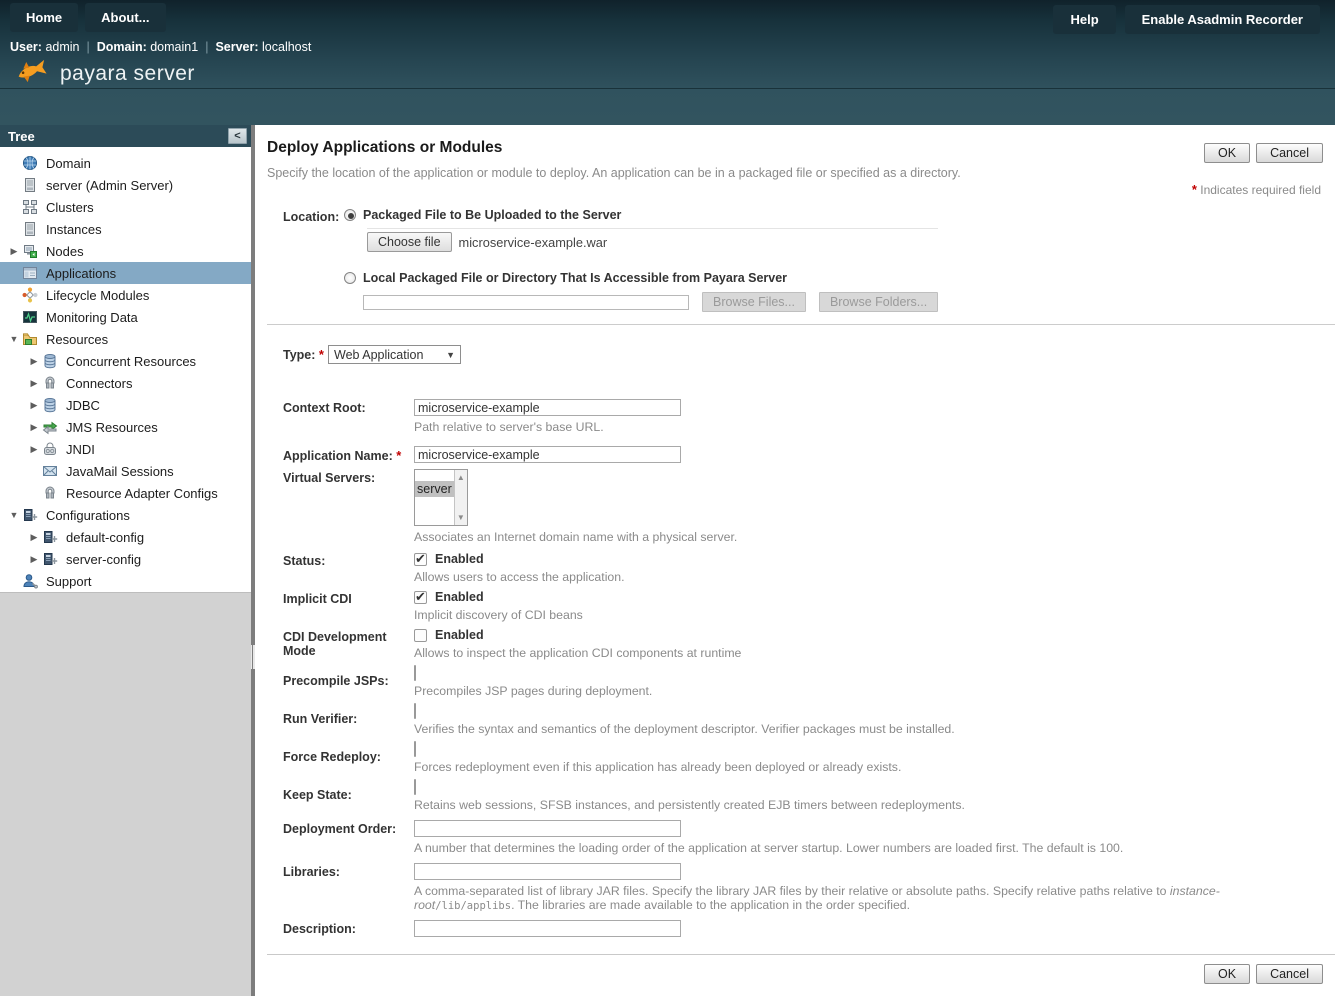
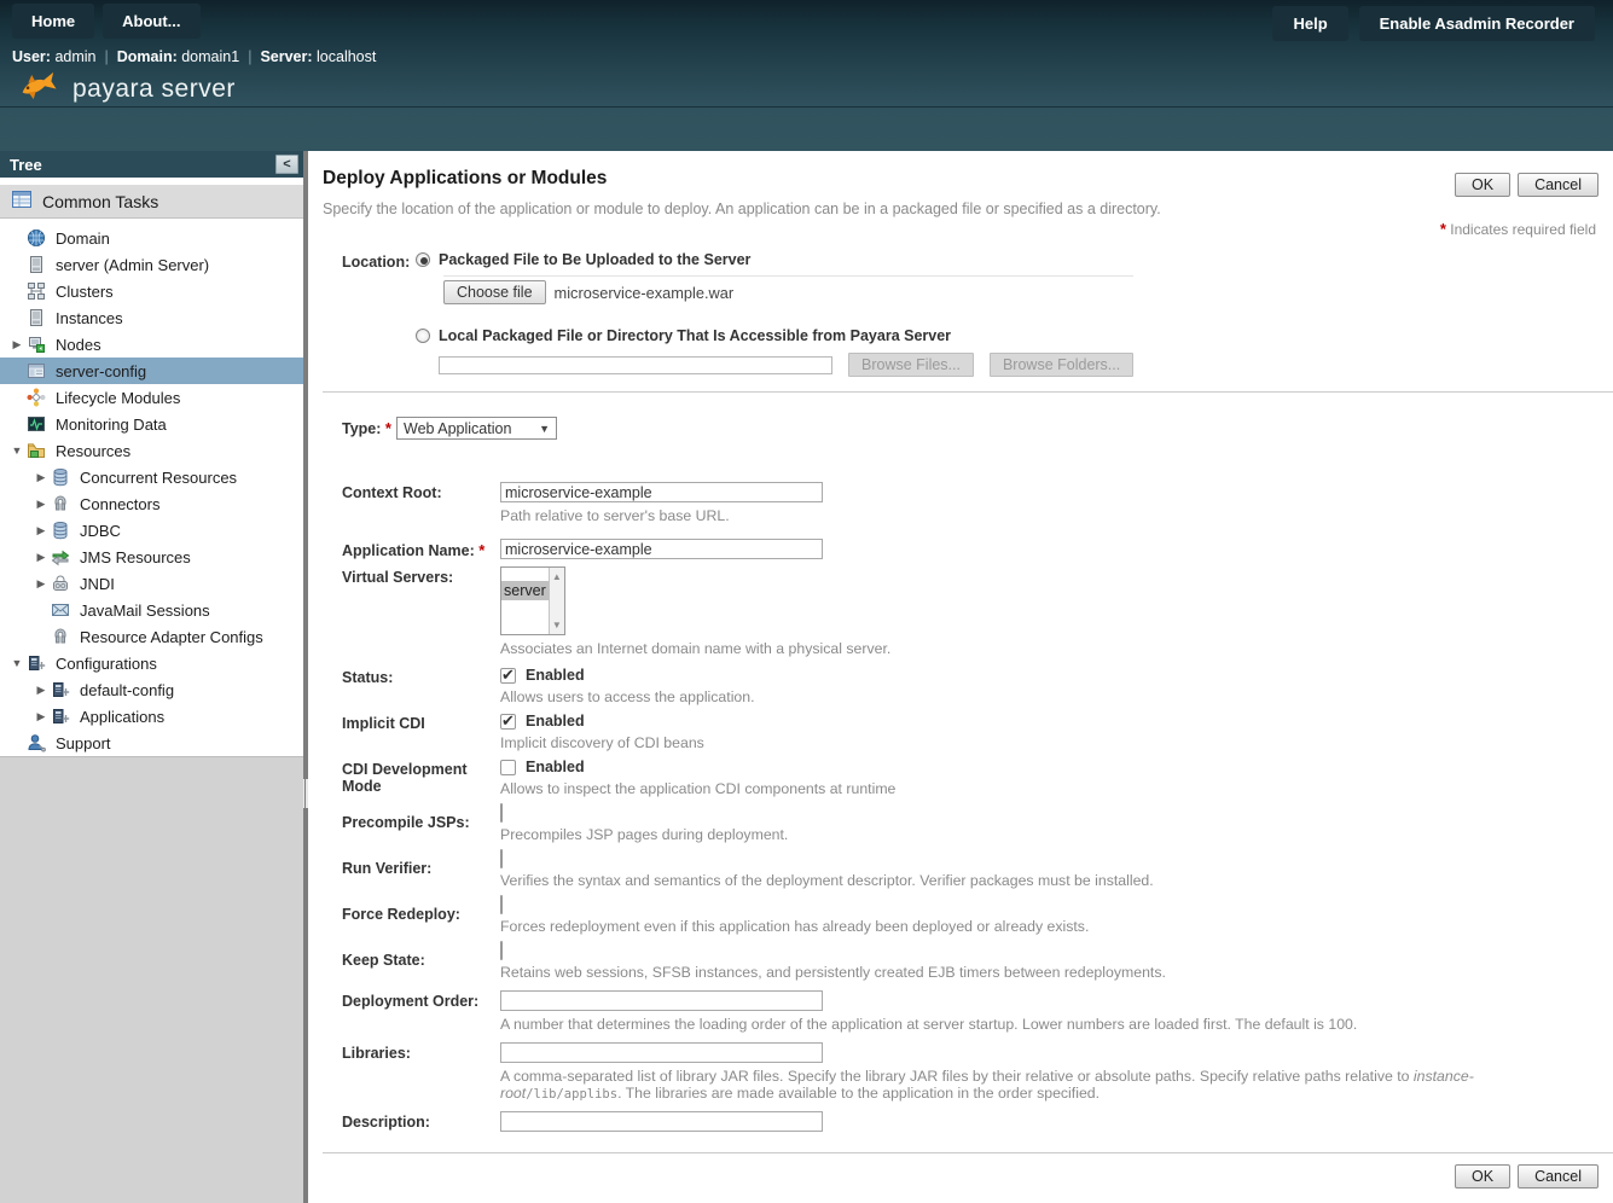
  Home
  About...
  Help
  Enable Asadmin Recorder
  User: admin | Domain: domain1 | Server: localhost
  payara server
  Tree
  <
+ Common Tasks
  Domain
  server (Admin Server)
  Clusters
  Instances
  ▶
  Nodes
- Applications
+ server-config
  Lifecycle Modules
  Monitoring Data
  ▼
  Resources
  ▶
  Concurrent Resources
  ▶
  Connectors
  ▶
  JDBC
  ▶
  JMS Resources
  ▶
  JNDI
  JavaMail Sessions
  Resource Adapter Configs
  ▼
  Configurations
  ▶
  default-config
  ▶
- server-config
+ Applications
  Support
  OK
  Cancel
  * Indicates required field
  Deploy Applications or Modules
  Specify the location of the application or module to deploy. An application can be in a packaged file or specified as a directory.
  Location:
  Packaged File to Be Uploaded to the Server
  Choose file
  microservice-example.war
  Local Packaged File or Directory That Is Accessible from Payara Server
  Browse Files...
  Browse Folders...
  Type: *
  Web Application
  ▼
  Context Root:
  microservice-example
  Path relative to server's base URL.
  Application Name: *
  microservice-example
  Virtual Servers:
  server
  ▲
  ▼
  Associates an Internet domain name with a physical server.
  Status:
  Enabled
  Allows users to access the application.
  Implicit CDI
  Enabled
  Implicit discovery of CDI beans
  CDI Development Mode
  Enabled
  Allows to inspect the application CDI components at runtime
  Precompile JSPs:
  Precompiles JSP pages during deployment.
  Run Verifier:
  Verifies the syntax and semantics of the deployment descriptor. Verifier packages must be installed.
  Force Redeploy:
  Forces redeployment even if this application has already been deployed or already exists.
  Keep State:
  Retains web sessions, SFSB instances, and persistently created EJB timers between redeployments.
  Deployment Order:
  A number that determines the loading order of the application at server startup. Lower numbers are loaded first. The default is 100.
  Libraries:
  A comma-separated list of library JAR files. Specify the library JAR files by their relative or absolute paths. Specify relative paths relative to instance-root/lib/applibs. The libraries are made available to the application in the order specified.
  Description:
  OK
  Cancel
